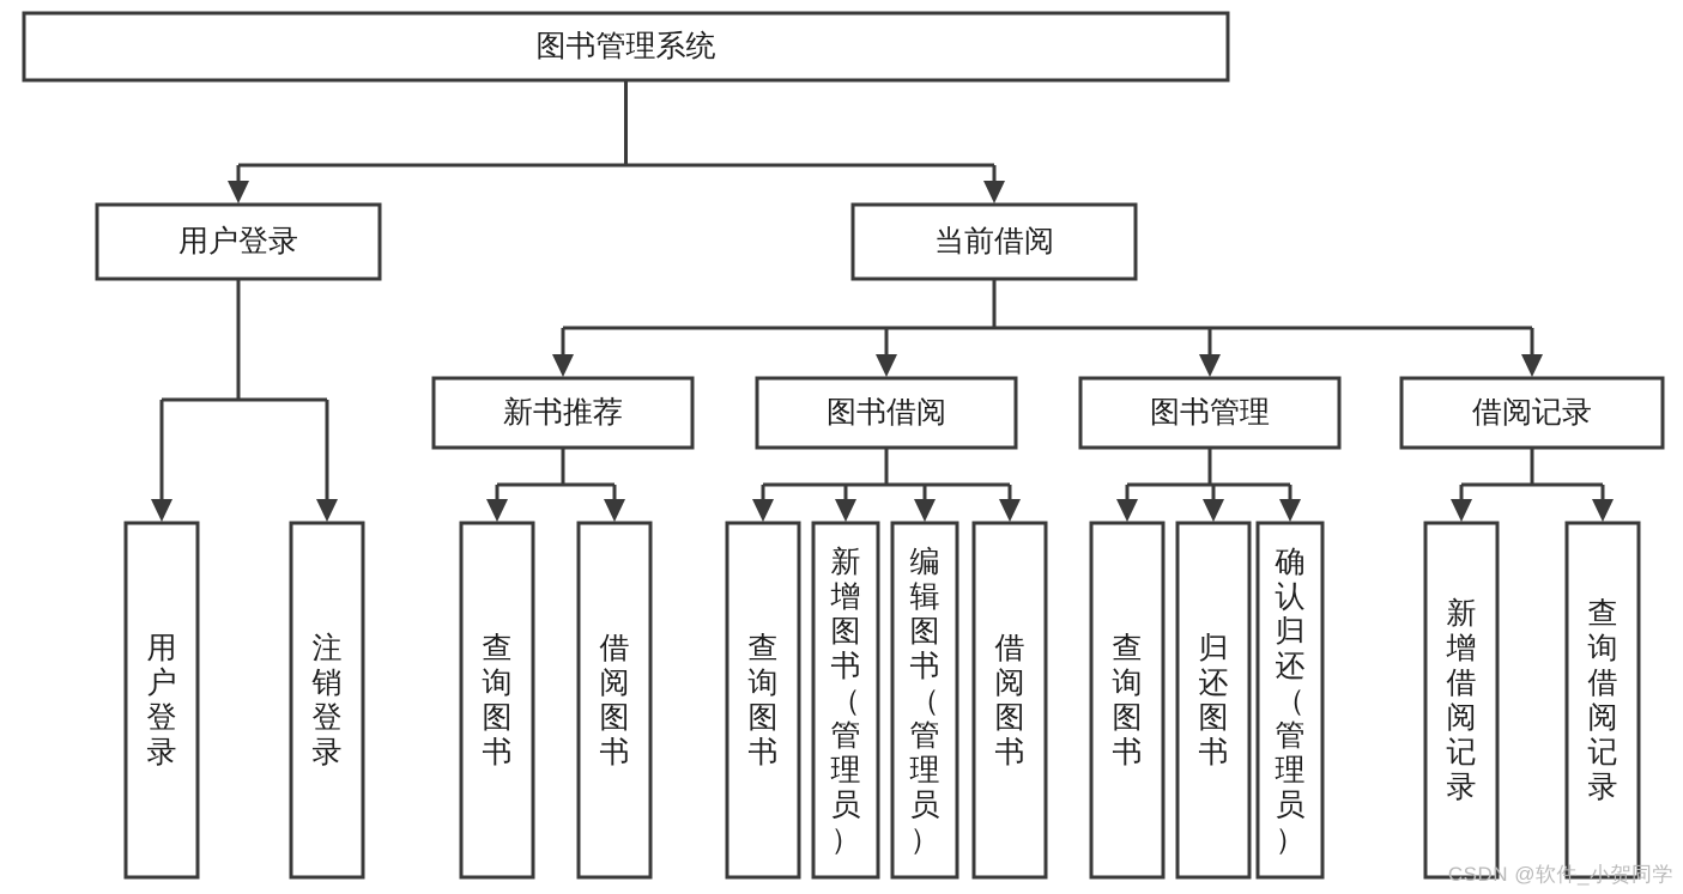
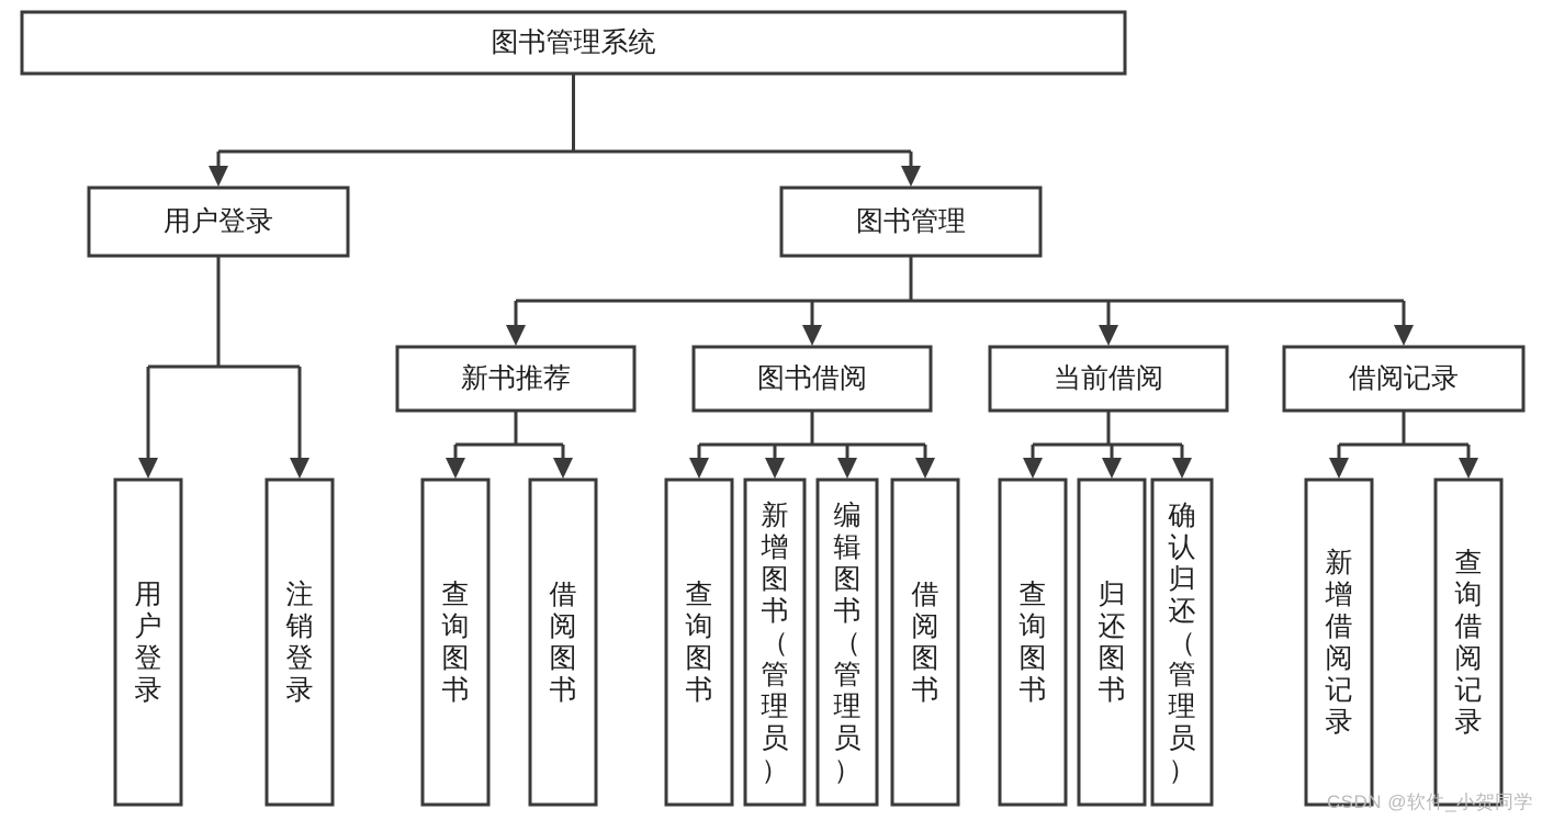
  图书管理系统
  用户登录
- 当前借阅
+ 图书管理
  新书推荐
  图书借阅
- 图书管理
+ 当前借阅
  借阅记录
  用户登录
  注销登录
  查询图书
  借阅图书
  查询图书
  新增图书（管理员）
  编辑图书（管理员）
  借阅图书
  查询图书
  归还图书
  确认归还（管理员）
  新增借阅记录
  查询借阅记录
  CSDN @软件_小贺同学
